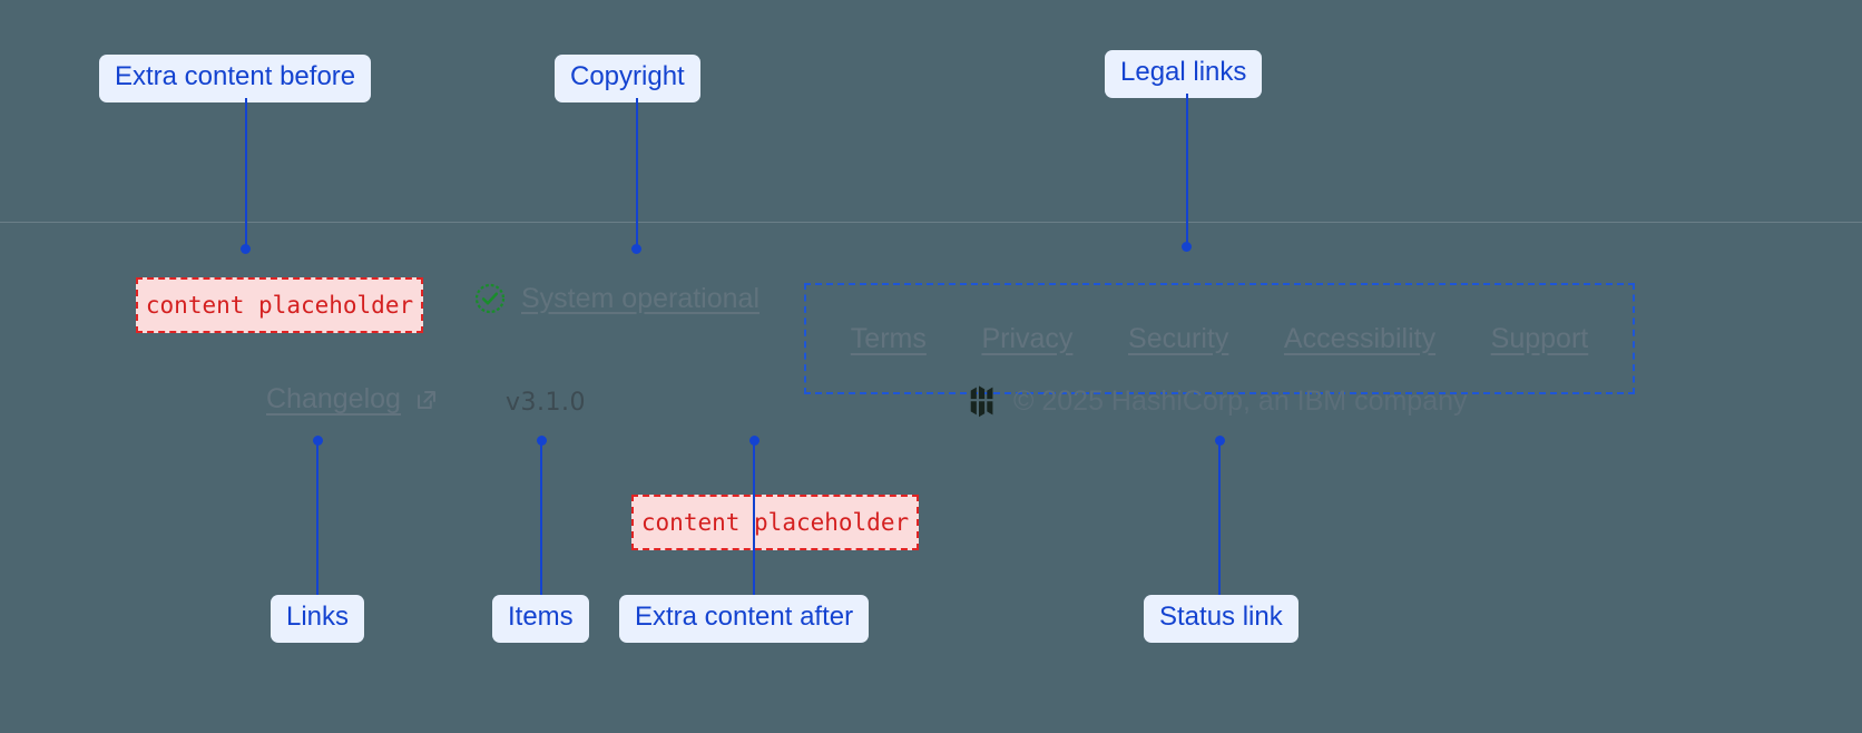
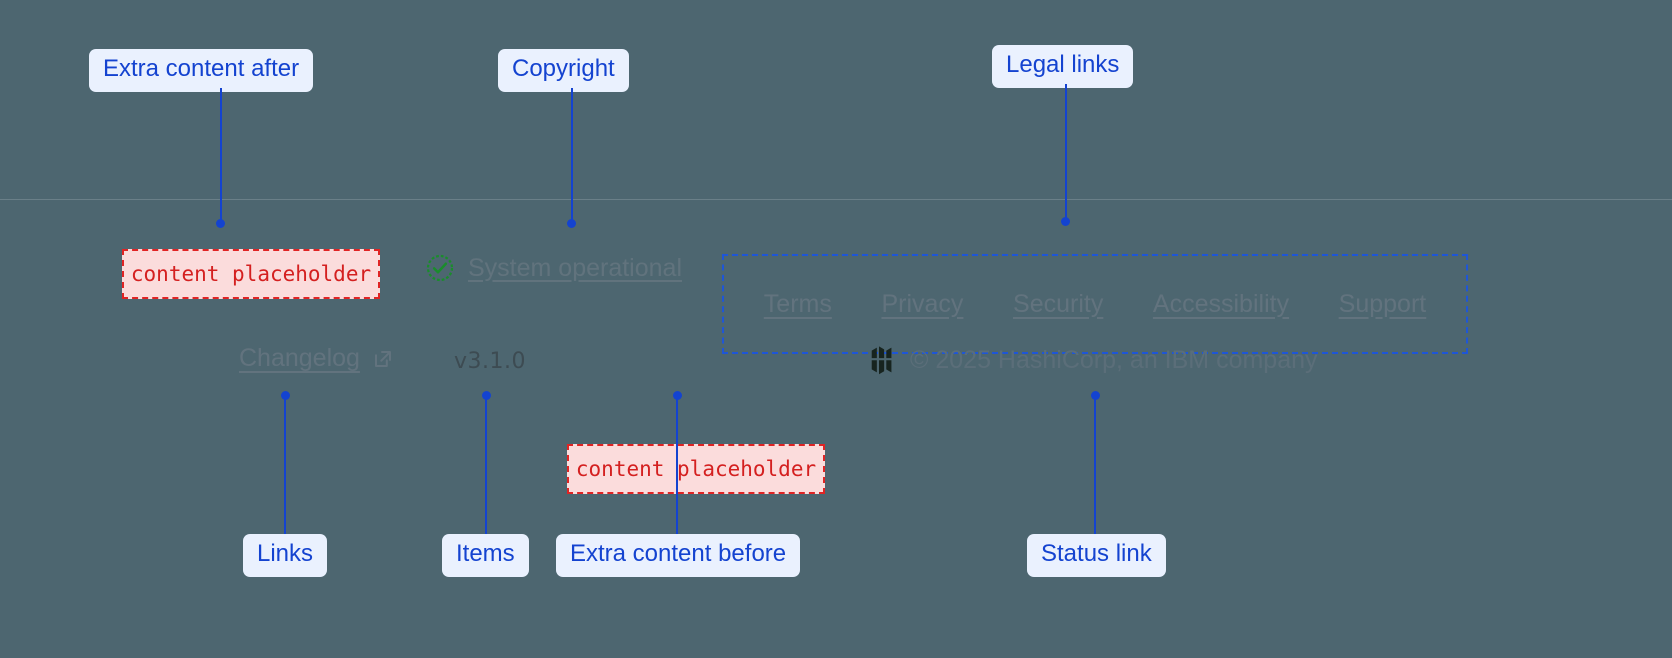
  content placeholder
  v3.1.0
  content placeholder
  © 2025 HashiCorp, an IBM company
- Extra content before
+ Extra content after
  Copyright
  Legal links
  Links
  Items
- Extra content after
+ Extra content before
  Status link
